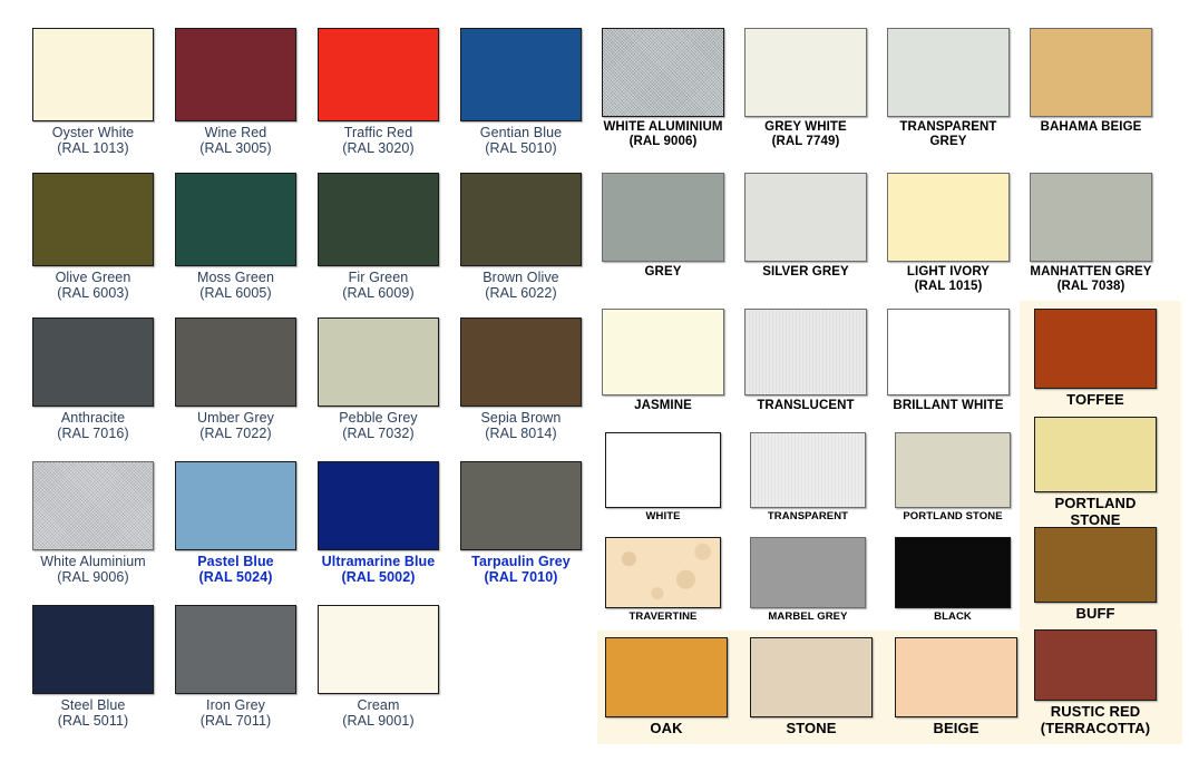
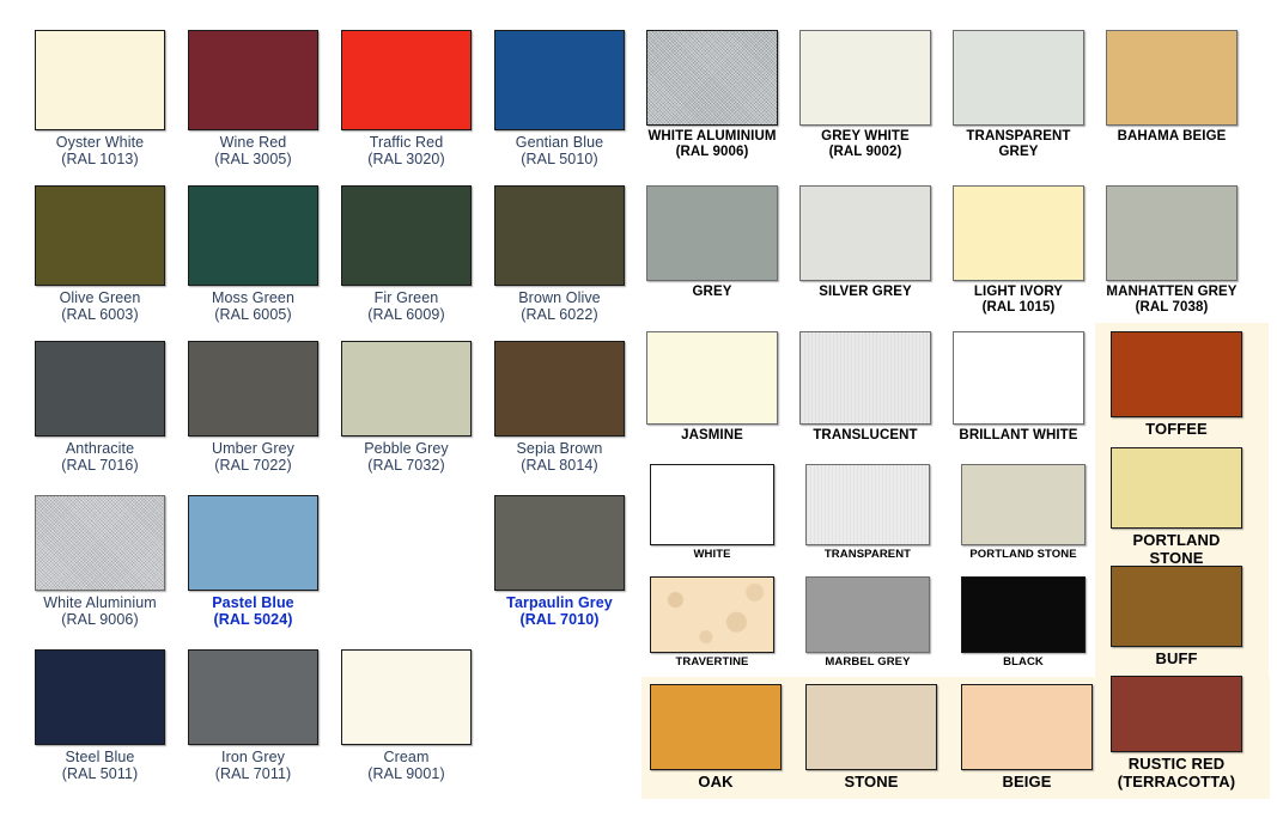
  Oyster White
  (RAL 1013)
  Wine Red
  (RAL 3005)
  Traffic Red
  (RAL 3020)
  Gentian Blue
  (RAL 5010)
  Olive Green
  (RAL 6003)
  Moss Green
  (RAL 6005)
  Fir Green
  (RAL 6009)
  Brown Olive
  (RAL 6022)
  Anthracite
  (RAL 7016)
  Umber Grey
  (RAL 7022)
  Pebble Grey
  (RAL 7032)
  Sepia Brown
  (RAL 8014)
  White Aluminium
  (RAL 9006)
  Pastel Blue
  (RAL 5024)
- Ultramarine Blue
- (RAL 5002)
  Tarpaulin Grey
  (RAL 7010)
  Steel Blue
  (RAL 5011)
  Iron Grey
  (RAL 7011)
  Cream
  (RAL 9001)
  WHITE ALUMINIUM
  (RAL 9006)
  GREY WHITE
- (RAL 7749)
+ (RAL 9002)
  TRANSPARENT GREY
  BAHAMA BEIGE
  GREY
  SILVER GREY
  LIGHT IVORY
  (RAL 1015)
  MANHATTEN GREY
  (RAL 7038)
  JASMINE
  TRANSLUCENT
  BRILLANT WHITE
  TOFFEE
  WHITE
  TRANSPARENT
  PORTLAND STONE
  PORTLAND STONE
  TRAVERTINE
  MARBEL GREY
  BLACK
  BUFF
  OAK
  STONE
  BEIGE
  RUSTIC RED (TERRACOTTA)
